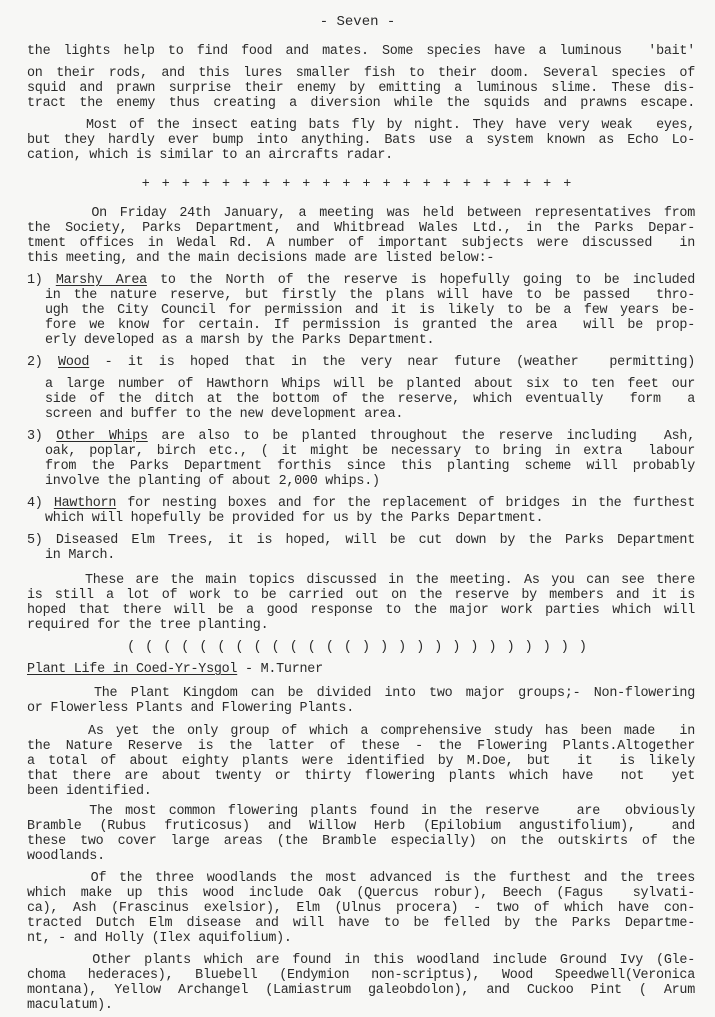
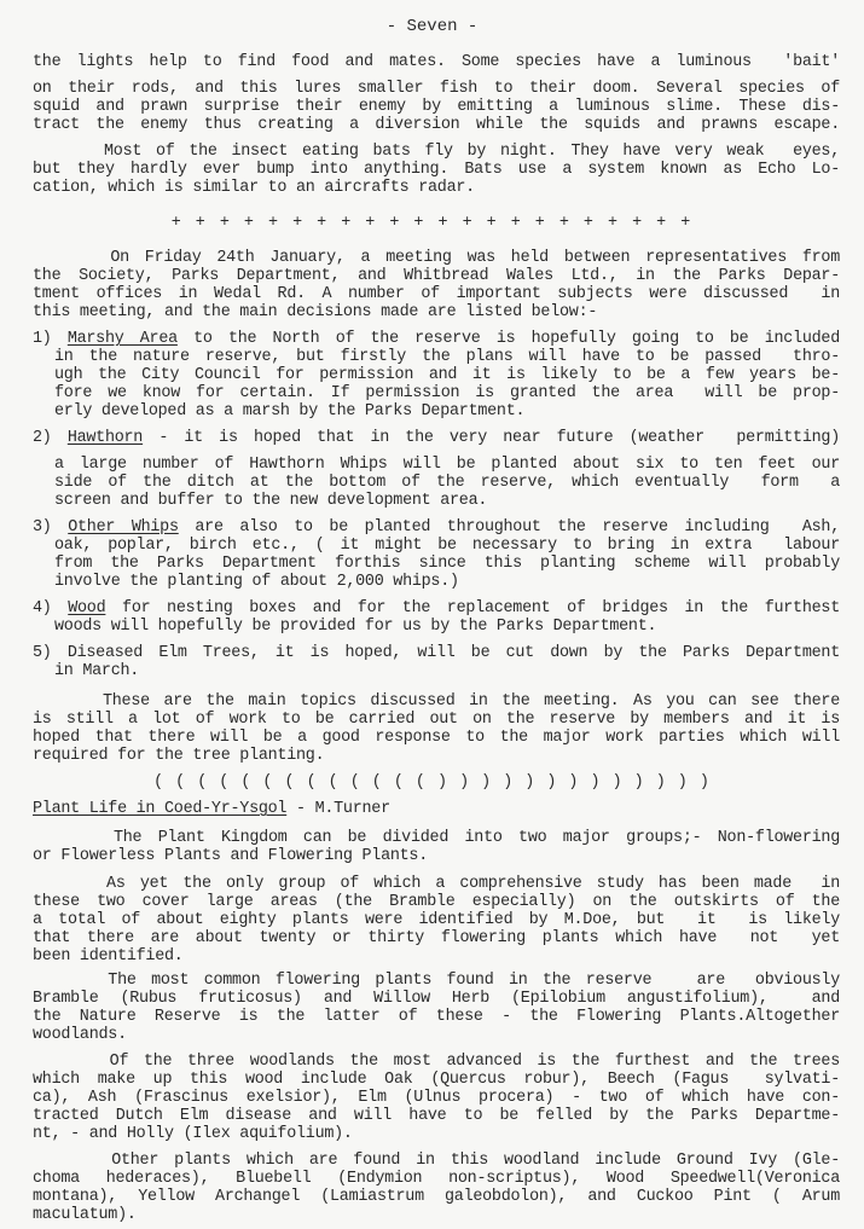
  - Seven -
  the lights help to find food and mates. Some species have a luminous 'bait'
  on their rods, and this lures smaller fish to their doom. Several species of
  squid and prawn surprise their enemy by emitting a luminous slime. These dis-
  tract the enemy thus creating a diversion while the squids and prawns escape.
  Most of the insect eating bats fly by night. They have very weak eyes,
  but they hardly ever bump into anything. Bats use a system known as Echo Lo-
  cation, which is similar to an aircrafts radar.
  + + + + + + + + + + + + + + + + + + + + + +
  On Friday 24th January, a meeting was held between representatives from
  the Society, Parks Department, and Whitbread Wales Ltd., in the Parks Depar-
  tment offices in Wedal Rd. A number of important subjects were discussed in
  this meeting, and the main decisions made are listed below:-
  1) Marshy Area to the North of the reserve is hopefully going to be included
  in the nature reserve, but firstly the plans will have to be passed thro-
  ugh the City Council for permission and it is likely to be a few years be-
  fore we know for certain. If permission is granted the area will be prop-
  erly developed as a marsh by the Parks Department.
- 2) Wood - it is hoped that in the very near future (weather permitting)
+ 2) Hawthorn - it is hoped that in the very near future (weather permitting)
  a large number of Hawthorn Whips will be planted about six to ten feet our
  side of the ditch at the bottom of the reserve, which eventually form a
  screen and buffer to the new development area.
  3) Other Whips are also to be planted throughout the reserve including Ash,
  oak, poplar, birch etc., ( it might be necessary to bring in extra labour
  from the Parks Department forthis since this planting scheme will probably
  involve the planting of about 2,000 whips.)
- 4) Hawthorn for nesting boxes and for the replacement of bridges in the furthest
+ 4) Wood for nesting boxes and for the replacement of bridges in the furthest
- which will hopefully be provided for us by the Parks Department.
+ woods will hopefully be provided for us by the Parks Department.
  5) Diseased Elm Trees, it is hoped, will be cut down by the Parks Department
  in March.
  These are the main topics discussed in the meeting. As you can see there
  is still a lot of work to be carried out on the reserve by members and it is
  hoped that there will be a good response to the major work parties which will
  required for the tree planting.
  ( ( ( ( ( ( ( ( ( ( ( ( ( ) ) ) ) ) ) ) ) ) ) ) ) )
  Plant Life in Coed-Yr-Ysgol - M.Turner
  The Plant Kingdom can be divided into two major groups;- Non-flowering
  or Flowerless Plants and Flowering Plants.
  As yet the only group of which a comprehensive study has been made in
- the Nature Reserve is the latter of these - the Flowering Plants.Altogether
+ these two cover large areas (the Bramble especially) on the outskirts of the
  a total of about eighty plants were identified by M.Doe, but it is likely
  that there are about twenty or thirty flowering plants which have not yet
  been identified.
  The most common flowering plants found in the reserve are obviously
  Bramble (Rubus fruticosus) and Willow Herb (Epilobium angustifolium), and
- these two cover large areas (the Bramble especially) on the outskirts of the
+ the Nature Reserve is the latter of these - the Flowering Plants.Altogether
  woodlands.
  Of the three woodlands the most advanced is the furthest and the trees
  which make up this wood include Oak (Quercus robur), Beech (Fagus sylvati-
  ca), Ash (Frascinus exelsior), Elm (Ulnus procera) - two of which have con-
  tracted Dutch Elm disease and will have to be felled by the Parks Departme-
  nt, - and Holly (Ilex aquifolium).
  Other plants which are found in this woodland include Ground Ivy (Gle-
  choma hederaces), Bluebell (Endymion non-scriptus), Wood Speedwell(Veronica
  montana), Yellow Archangel (Lamiastrum galeobdolon), and Cuckoo Pint ( Arum
  maculatum).
